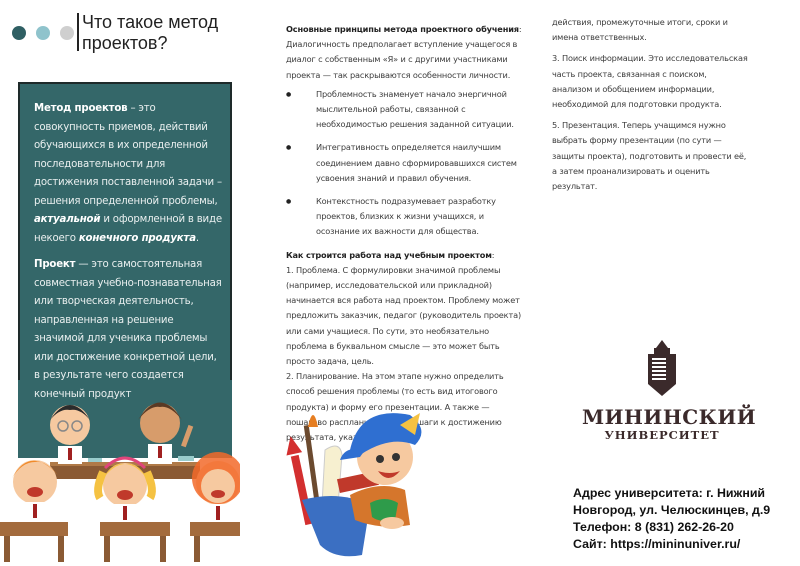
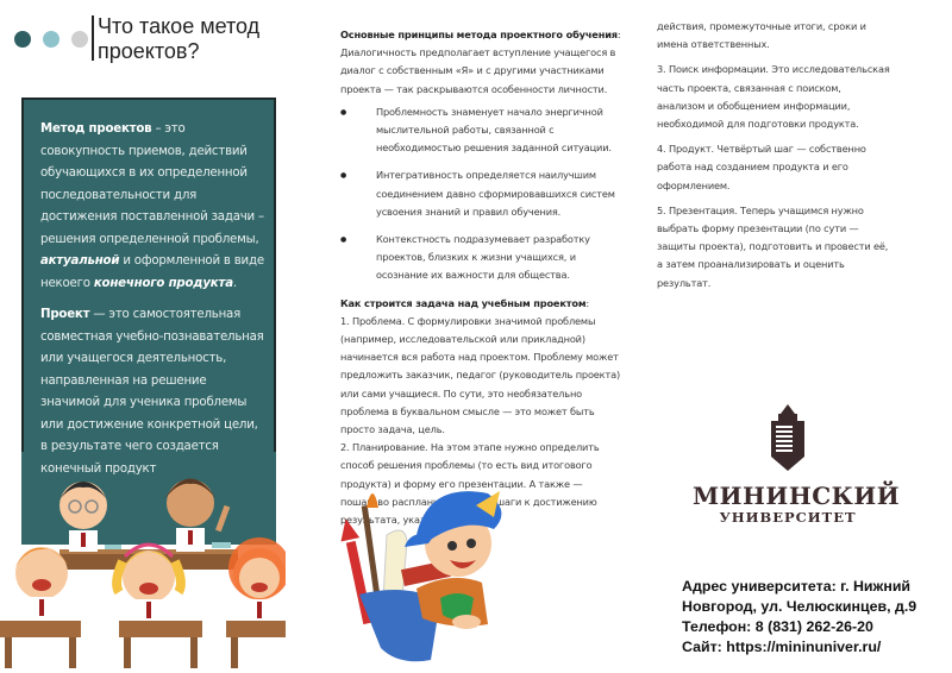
  Что такое метод проектов?
  Метод проектов – это совокупность приемов, действий обучающихся в их определенной последовательности для достижения поставленной задачи – решения определенной проблемы, актуальной и оформленной в виде некоего конечного продукта.
- Проект — это самостоятельная совместная учебно-познавательная или творческая деятельность, направленная на решение значимой для ученика проблемы или достижение конкретной цели, в результате чего создается конечный продукт
+ Проект — это самостоятельная совместная учебно-познавательная или учащегося деятельность, направленная на решение значимой для ученика проблемы или достижение конкретной цели, в результате чего создается конечный продукт
  Основные принципы метода проектного обучения:
  Диалогичность предполагает вступление учащегося в диалог с собственным «Я» и с другими участниками проекта — так раскрываются особенности личности.
  Проблемность знаменует начало энергичной мыслительной работы, связанной с необходимостью решения заданной ситуации.
  Интегративность определяется наилучшим соединением давно сформировавшихся систем усвоения знаний и правил обучения.
  Контекстность подразумевает разработку проектов, близких к жизни учащихся, и осознание их важности для общества.
- Как строится работа над учебным проектом:
+ Как строится задача над учебным проектом:
  1. Проблема. С формулировки значимой проблемы (например, исследовательской или прикладной) начинается вся работа над проектом. Проблему может предложить заказчик, педагог (руководитель проекта) или сами учащиеся. По сути, это необязательно проблема в буквальном смысле — это может быть просто задача, цель.
  2. Планирование. На этом этапе нужно определить способ решения проблемы (то есть вид итогового продукта) и форму его презентации. А также — пошаво расплан шаги к достижению резуьтата, ука
  действия, промежуточные итоги, сроки и имена ответственных.
  3. Поиск информации. Это исследовательская часть проекта, связанная с поиском, анализом и обобщением информации, необходимой для подготовки продукта.
+ 4. Продукт. Четвёртый шаг — собственно работа над созданием продукта и его оформлением.
  5. Презентация. Теперь учащимся нужно выбрать форму презентации (по сути — защиты проекта), подготовить и провести её, а затем проанализировать и оценить результат.
  МИНИНСКИЙ
  УНИВЕРСИТЕТ
  Адрес университета: г. Нижний
  Новгород, ул. Челюскинцев, д.9
  Телефон: 8 (831) 262-26-20
  Сайт: https://mininuniver.ru/
